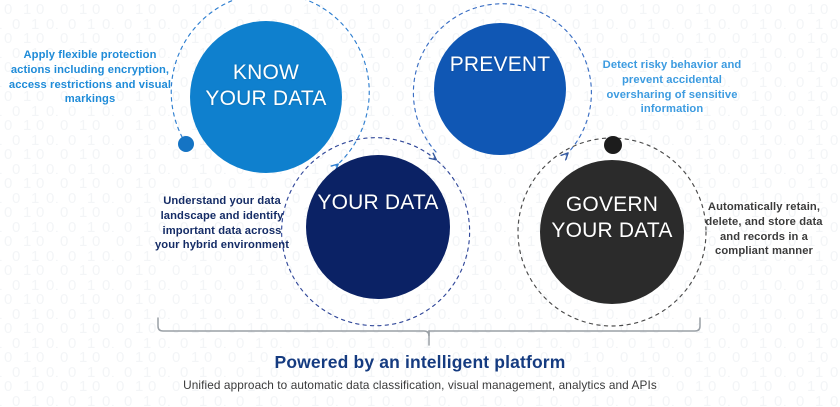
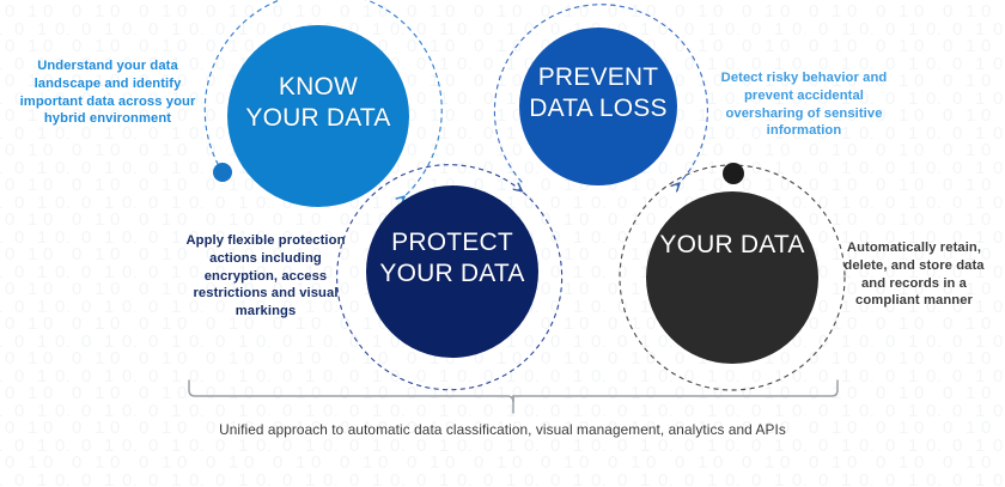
  KNOW
  YOUR DATA
  PREVENT
+ DATA LOSS
+ PROTECT
  YOUR DATA
- GOVERN
  YOUR DATA
- Apply flexible protection actions including encryption, access restrictions and visual markings
+ Understand your data landscape and identify important data across your hybrid environment
  Detect risky behavior and prevent accidental oversharing of sensitive information
- Understand your data landscape and identify important data across your hybrid environment
+ Apply flexible protection actions including encryption, access restrictions and visual markings
  Automatically retain, delete, and store data and records in a compliant manner
- Powered by an intelligent platform
  Unified approach to automatic data classification, visual management, analytics and APIs
